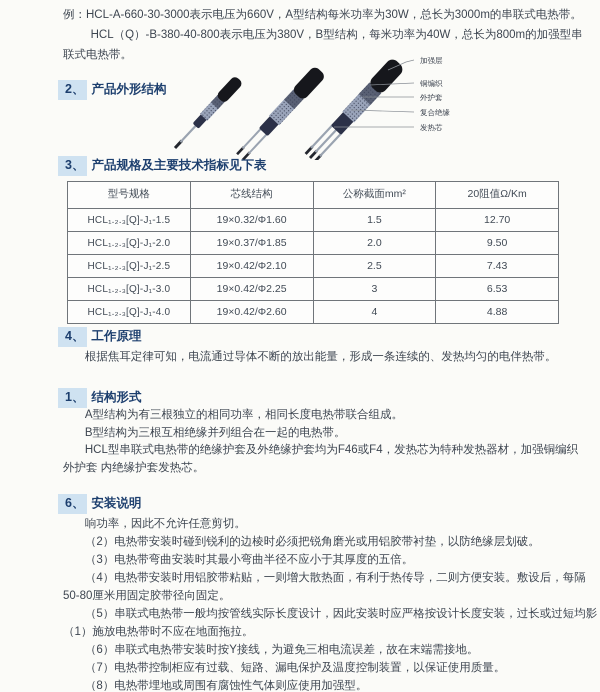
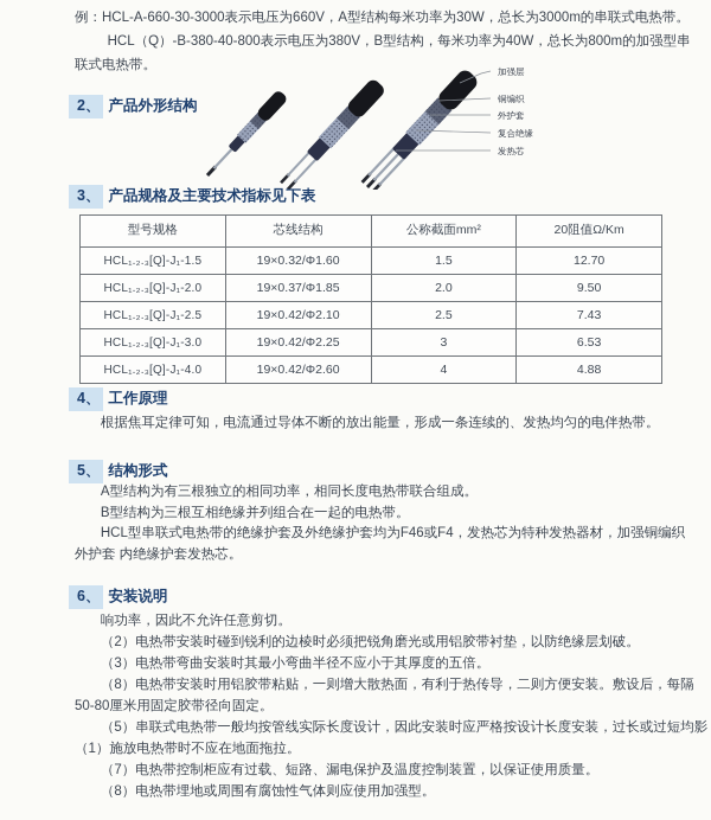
  例：HCL-A-660-30-3000表示电压为660V，A型结构每米功率为30W，总长为3000m的串联式电热带。
  HCL（Q）-B-380-40-800表示电压为380V，B型结构，每米功率为40W，总长为800m的加强型串
  联式电热带。
  2、 产品外形结构
  加强层
  铜编织
  外护套
  复合绝缘
  发热芯
  3、 产品规格及主要技术指标见下表
  型号规格	芯线结构	公称截面mm²	20阻值Ω/Km
  HCL₁.₂.₃[Q]-J₁-1.5	19×0.32/Φ1.60	1.5	12.70
  HCL₁.₂.₃[Q]-J₁-2.0	19×0.37/Φ1.85	2.0	9.50
  HCL₁.₂.₃[Q]-J₁-2.5	19×0.42/Φ2.10	2.5	7.43
  HCL₁.₂.₃[Q]-J₁-3.0	19×0.42/Φ2.25	3	6.53
  HCL₁.₂.₃[Q]-J₁-4.0	19×0.42/Φ2.60	4	4.88
  4、 工作原理
  根据焦耳定律可知，电流通过导体不断的放出能量，形成一条连续的、发热均匀的电伴热带。
- 1、 结构形式
+ 5、 结构形式
  A型结构为有三根独立的相同功率，相同长度电热带联合组成。
  B型结构为三根互相绝缘并列组合在一起的电热带。
  HCL型串联式电热带的绝缘护套及外绝缘护套均为F46或F4，发热芯为特种发热器材，加强铜编织
  外护套 内绝缘护套发热芯。
  6、 安装说明
  响功率，因此不允许任意剪切。
  （2）电热带安装时碰到锐利的边棱时必须把锐角磨光或用铝胶带衬垫，以防绝缘层划破。
  （3）电热带弯曲安装时其最小弯曲半径不应小于其厚度的五倍。
- （4）电热带安装时用铝胶带粘贴，一则增大散热面，有利于热传导，二则方便安装。敷设后，每隔
+ （8）电热带安装时用铝胶带粘贴，一则增大散热面，有利于热传导，二则方便安装。敷设后，每隔
  50-80厘米用固定胶带径向固定。
  （5）串联式电热带一般均按管线实际长度设计，因此安装时应严格按设计长度安装，过长或过短均影
  （1）施放电热带时不应在地面拖拉。
- （6）串联式电热带安装时按Y接线，为避免三相电流误差，故在末端需接地。
  （7）电热带控制柜应有过载、短路、漏电保护及温度控制装置，以保证使用质量。
  （8）电热带埋地或周围有腐蚀性气体则应使用加强型。
